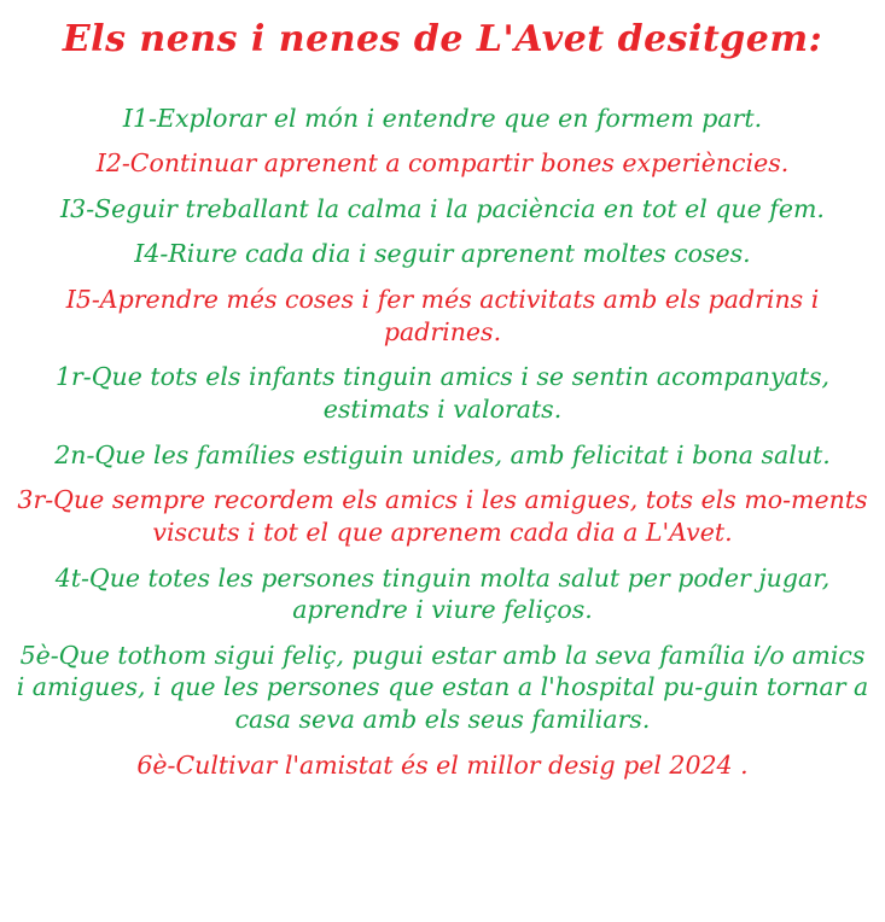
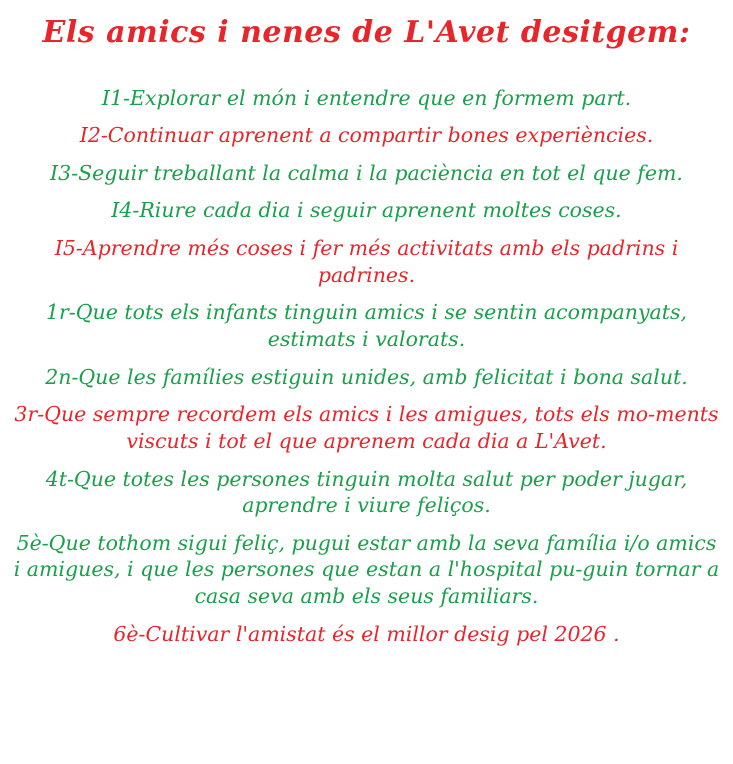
- Els nens i nenes de L'Avet desitgem:
+ Els amics i nenes de L'Avet desitgem:
  I1-Explorar el món i entendre que en formem part.
  I2-Continuar aprenent a compartir bones experiències.
  I3-Seguir treballant la calma i la paciència en tot el que fem.
  I4-Riure cada dia i seguir aprenent moltes coses.
  I5-Aprendre més coses i fer més activitats amb els padrins i padrines.
  1r-Que tots els infants tinguin amics i se sentin acompanyats, estimats i valorats.
  2n-Que les famílies estiguin unides, amb felicitat i bona salut.
  3r-Que sempre recordem els amics i les amigues, tots els mo-ments viscuts i tot el que aprenem cada dia a L'Avet.
  4t-Que totes les persones tinguin molta salut per poder jugar, aprendre i viure feliços.
  5è-Que tothom sigui feliç, pugui estar amb la seva família i/o amics i amigues, i que les persones que estan a l'hospital pu-guin tornar a casa seva amb els seus familiars.
- 6è-Cultivar l'amistat és el millor desig pel 2024 .
+ 6è-Cultivar l'amistat és el millor desig pel 2026 .
